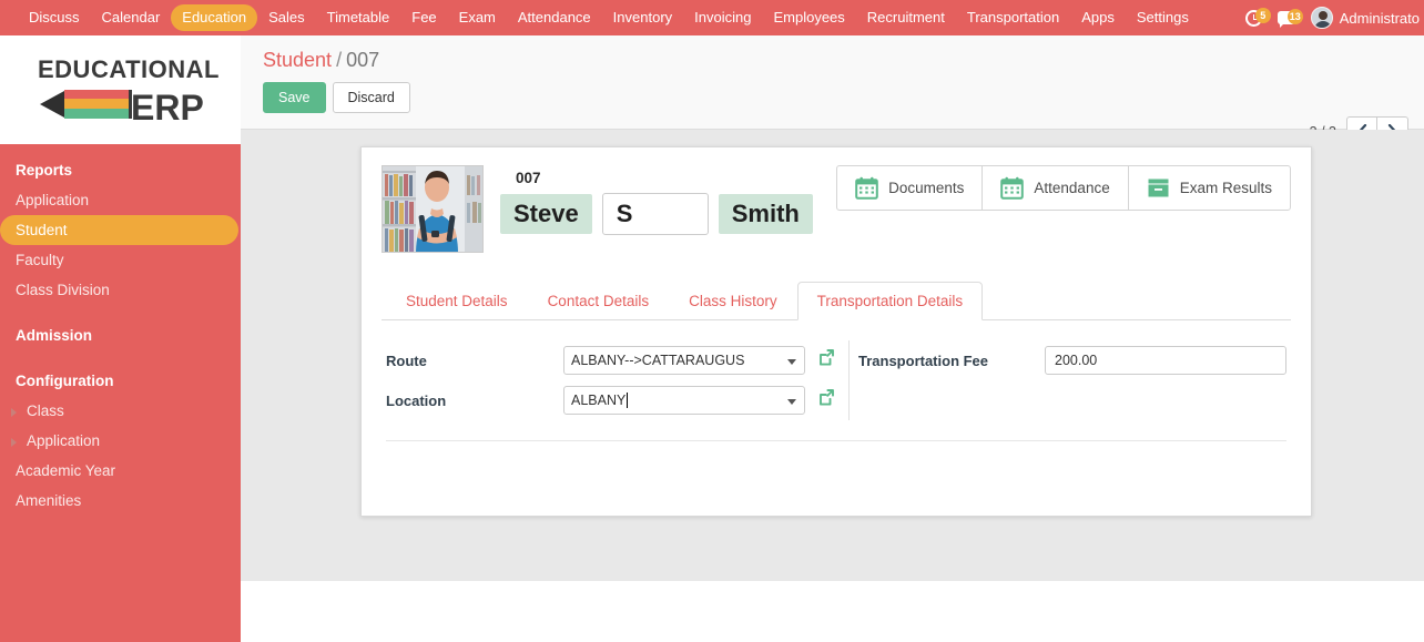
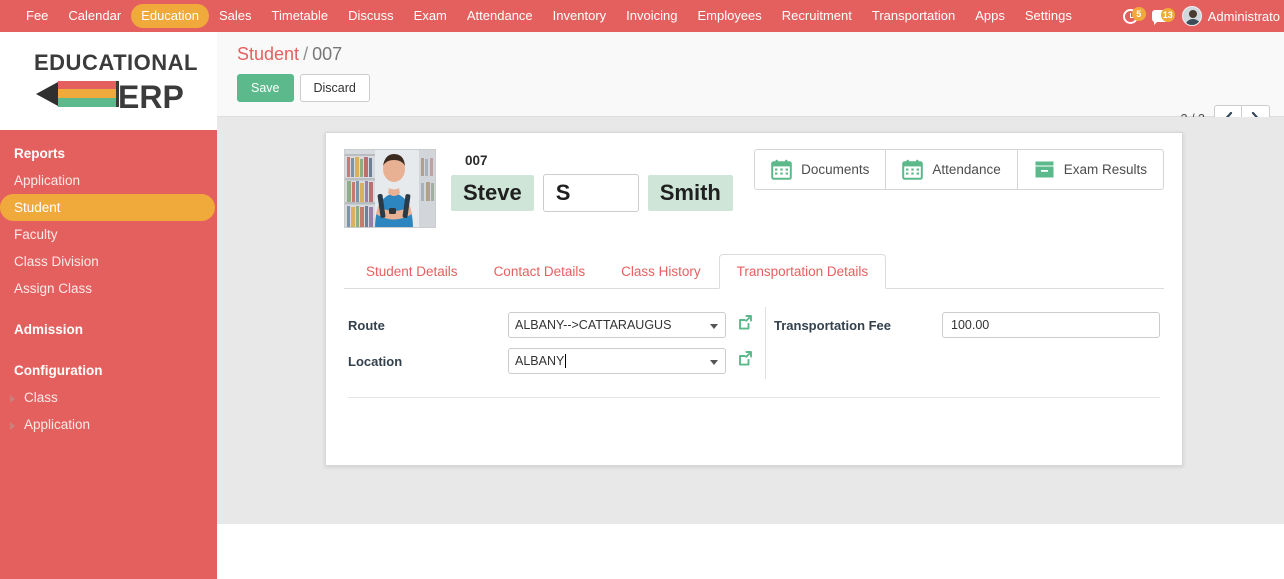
- Discuss
+ Fee
  Calendar
  Education
  Sales
  Timetable
- Fee
+ Discuss
  Exam
  Attendance
  Inventory
  Invoicing
  Employees
  Recruitment
  Transportation
  Apps
  Settings
  5
  13
  Administrato
  EDUCATIONAL
  ERP
  Reports
  Application
  Student
  Faculty
  Class Division
+ Assign Class
  Admission
  Configuration
  Class
  Application
- Academic Year
- Amenities
  Student / 007
  Save
  Discard
  Documents
  Attendance
  Exam Results
  007
  Steve
  S
  Smith
  Student Details
  Contact Details
  Class History
  Transportation Details
  Route
  ALBANY-->CATTARAUGUS
  Location
  ALBANY
  Transportation Fee
- 200.00
+ 100.00
